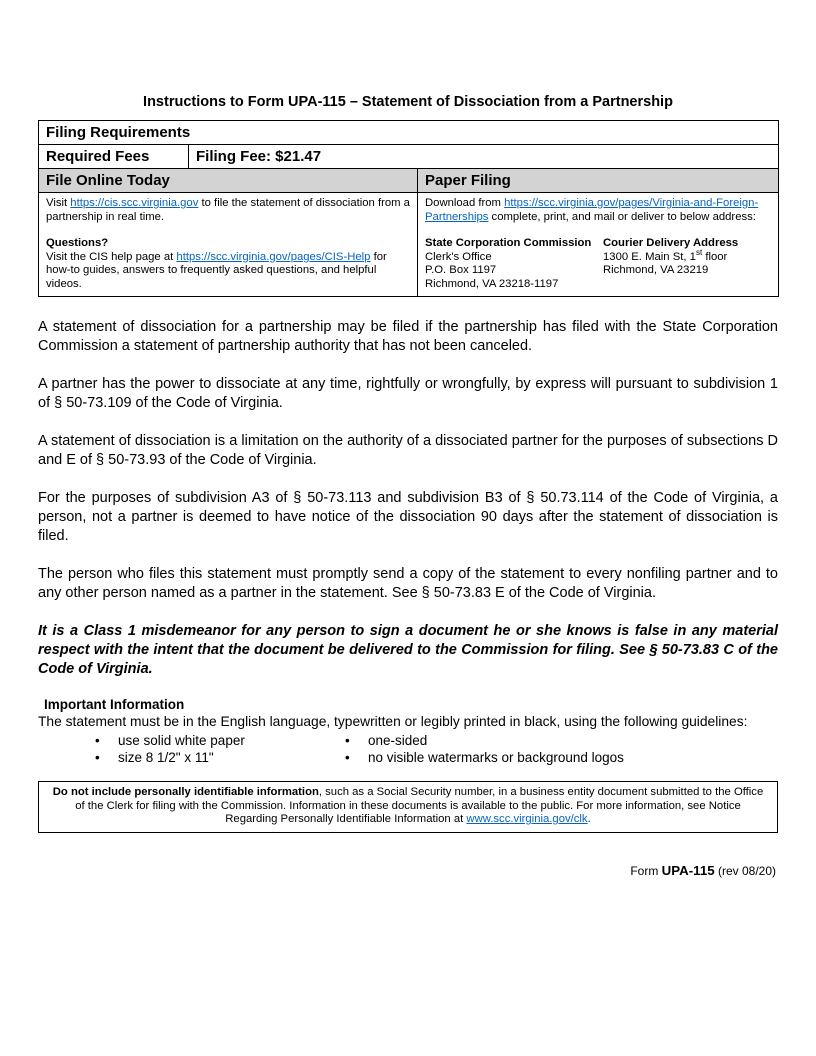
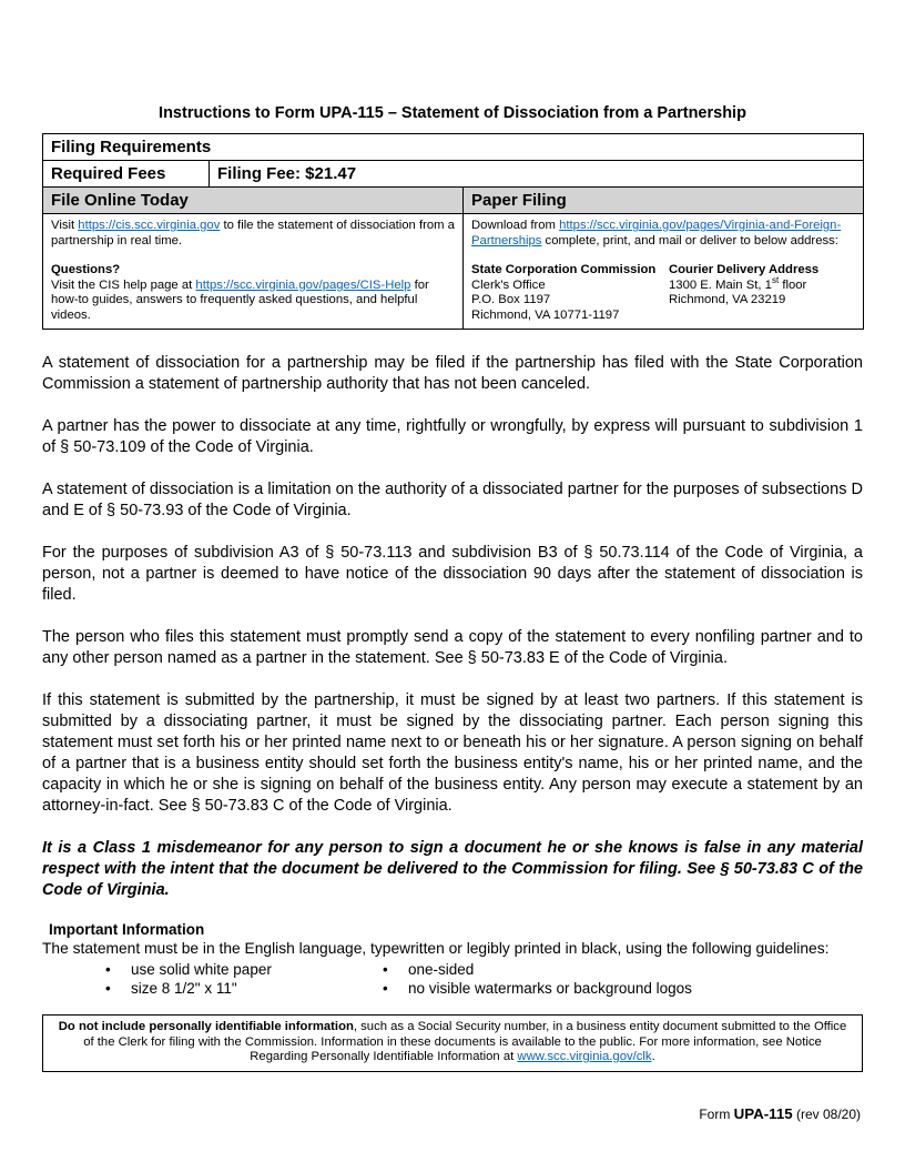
  Instructions to Form UPA-115 – Statement of Dissociation from a Partnership
  Filing Requirements
  Required Fees	Filing Fee: $21.47
  File Online Today	Paper Filing
- Visit https://cis.scc.virginia.gov to file the statement of dissociation from a partnership in real time. Questions? Visit the CIS help page at https://scc.virginia.gov/pages/CIS-Help for how-to guides, answers to frequently asked questions, and helpful videos.	Download from https://scc.virginia.gov/pages/Virginia-and-Foreign-Partnerships complete, print, and mail or deliver to below address: State Corporation Commission Clerk's Office P.O. Box 1197 Richmond, VA 23218-1197 Courier Delivery Address 1300 E. Main St, 1st floor Richmond, VA 23219
+ Visit https://cis.scc.virginia.gov to file the statement of dissociation from a partnership in real time. Questions? Visit the CIS help page at https://scc.virginia.gov/pages/CIS-Help for how-to guides, answers to frequently asked questions, and helpful videos.	Download from https://scc.virginia.gov/pages/Virginia-and-Foreign-Partnerships complete, print, and mail or deliver to below address: State Corporation Commission Clerk's Office P.O. Box 1197 Richmond, VA 10771-1197 Courier Delivery Address 1300 E. Main St, 1st floor Richmond, VA 23219
  A statement of dissociation for a partnership may be filed if the partnership has filed with the State Corporation Commission a statement of partnership authority that has not been canceled.
  A partner has the power to dissociate at any time, rightfully or wrongfully, by express will pursuant to subdivision 1 of § 50-73.109 of the Code of Virginia.
  A statement of dissociation is a limitation on the authority of a dissociated partner for the purposes of subsections D and E of § 50-73.93 of the Code of Virginia.
  For the purposes of subdivision A3 of § 50-73.113 and subdivision B3 of § 50.73.114 of the Code of Virginia, a person, not a partner is deemed to have notice of the dissociation 90 days after the statement of dissociation is filed.
  The person who files this statement must promptly send a copy of the statement to every nonfiling partner and to any other person named as a partner in the statement. See § 50-73.83 E of the Code of Virginia.
+ If this statement is submitted by the partnership, it must be signed by at least two partners. If this statement is submitted by a dissociating partner, it must be signed by the dissociating partner. Each person signing this statement must set forth his or her printed name next to or beneath his or her signature. A person signing on behalf of a partner that is a business entity should set forth the business entity's name, his or her printed name, and the capacity in which he or she is signing on behalf of the business entity. Any person may execute a statement by an attorney-in-fact. See § 50-73.83 C of the Code of Virginia.
  It is a Class 1 misdemeanor for any person to sign a document he or she knows is false in any material respect with the intent that the document be delivered to the Commission for filing. See § 50-73.83 C of the Code of Virginia.
  Important Information
  The statement must be in the English language, typewritten or legibly printed in black, using the following guidelines:
  •
  use solid white paper
  •
  size 8 1/2" x 11"
  •
  one-sided
  •
  no visible watermarks or background logos
  Do not include personally identifiable information, such as a Social Security number, in a business entity document submitted to the Office of the Clerk for filing with the Commission. Information in these documents is available to the public. For more information, see Notice Regarding Personally Identifiable Information at www.scc.virginia.gov/clk.
  Form UPA-115 (rev 08/20)
